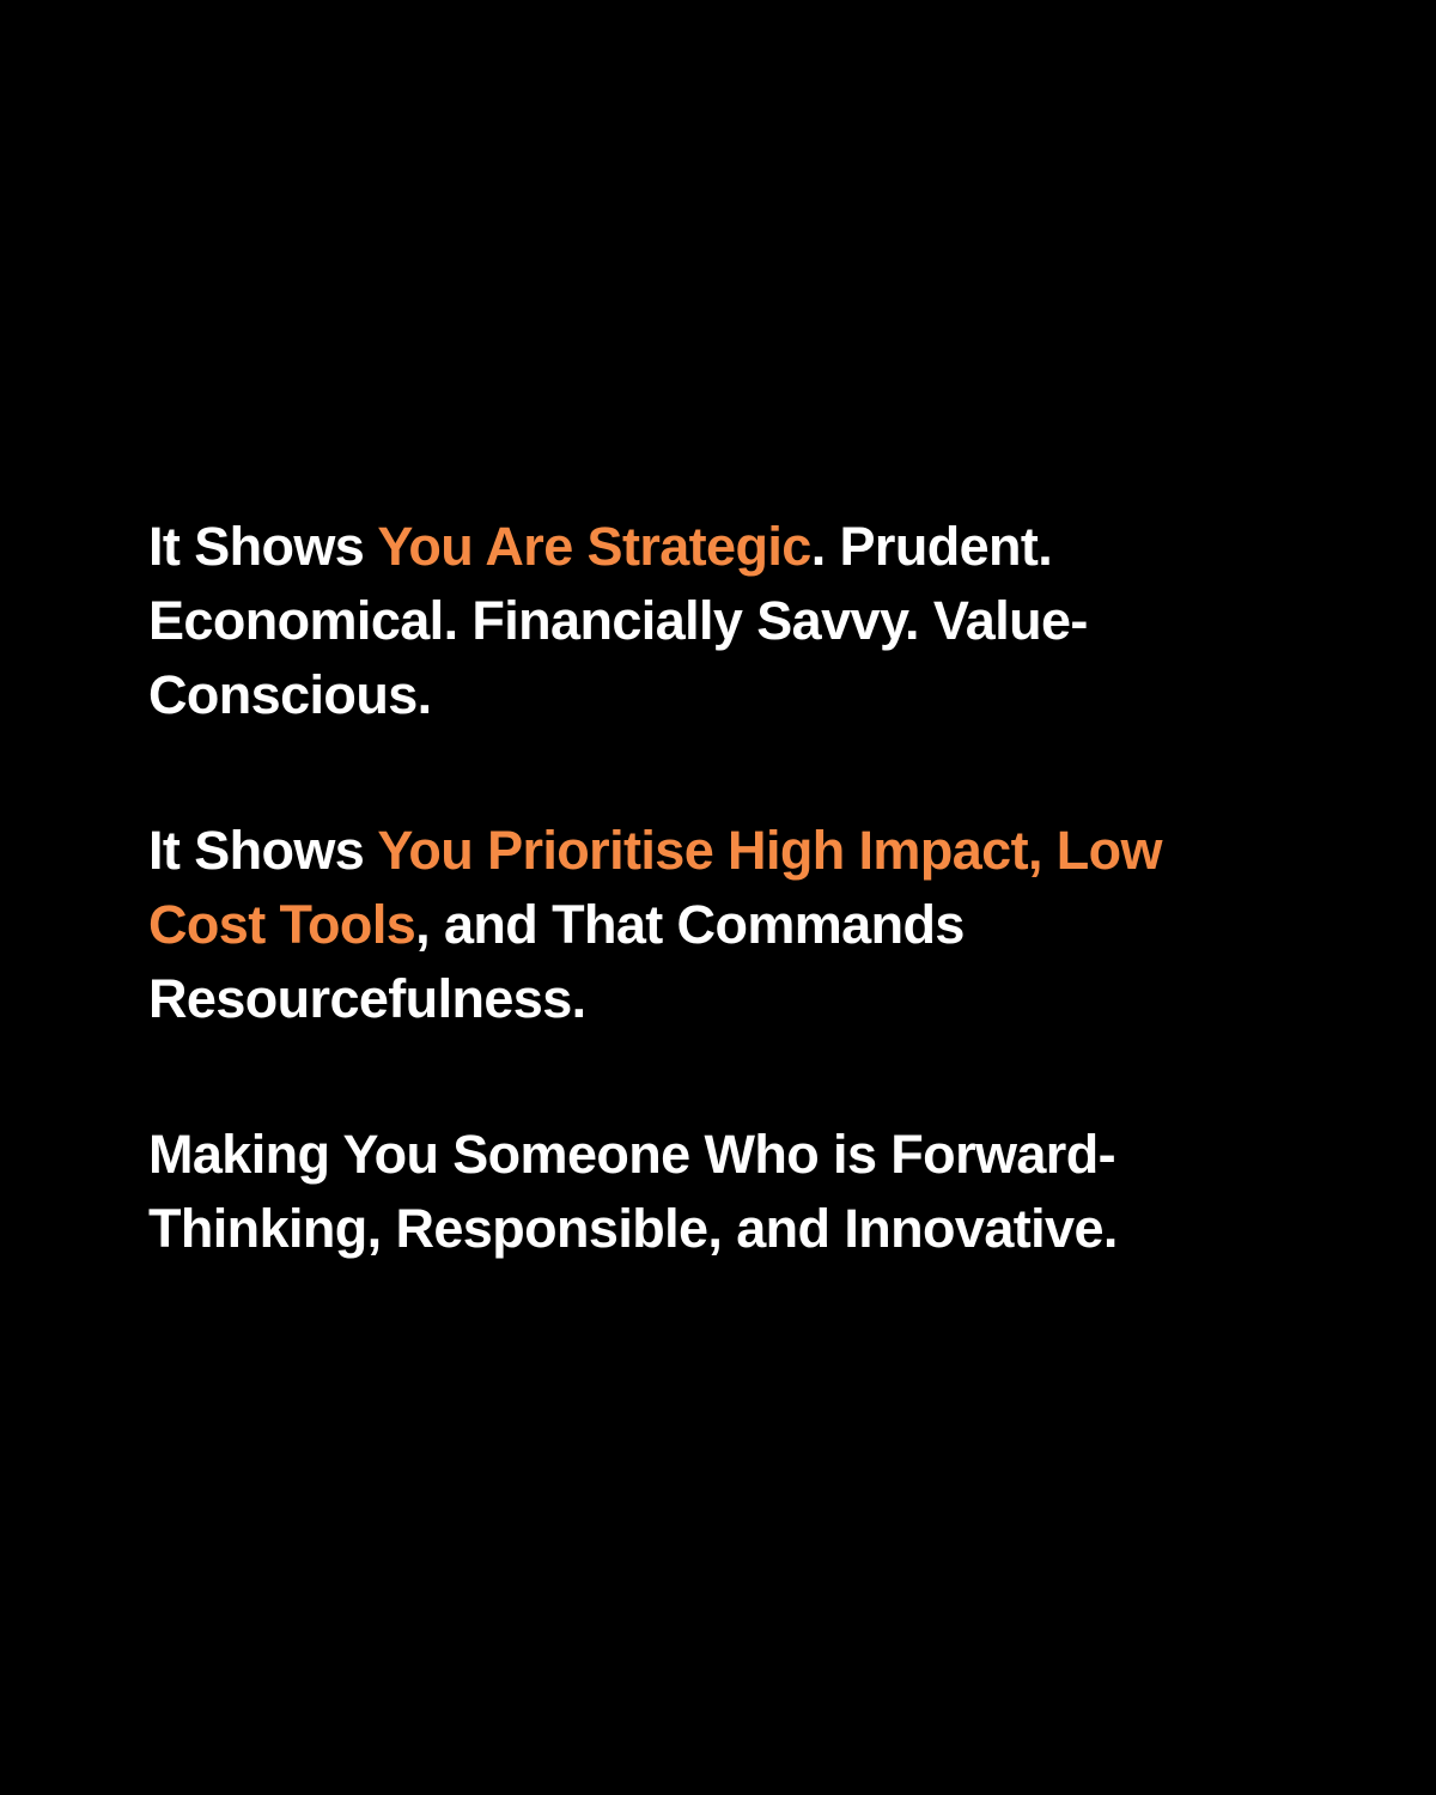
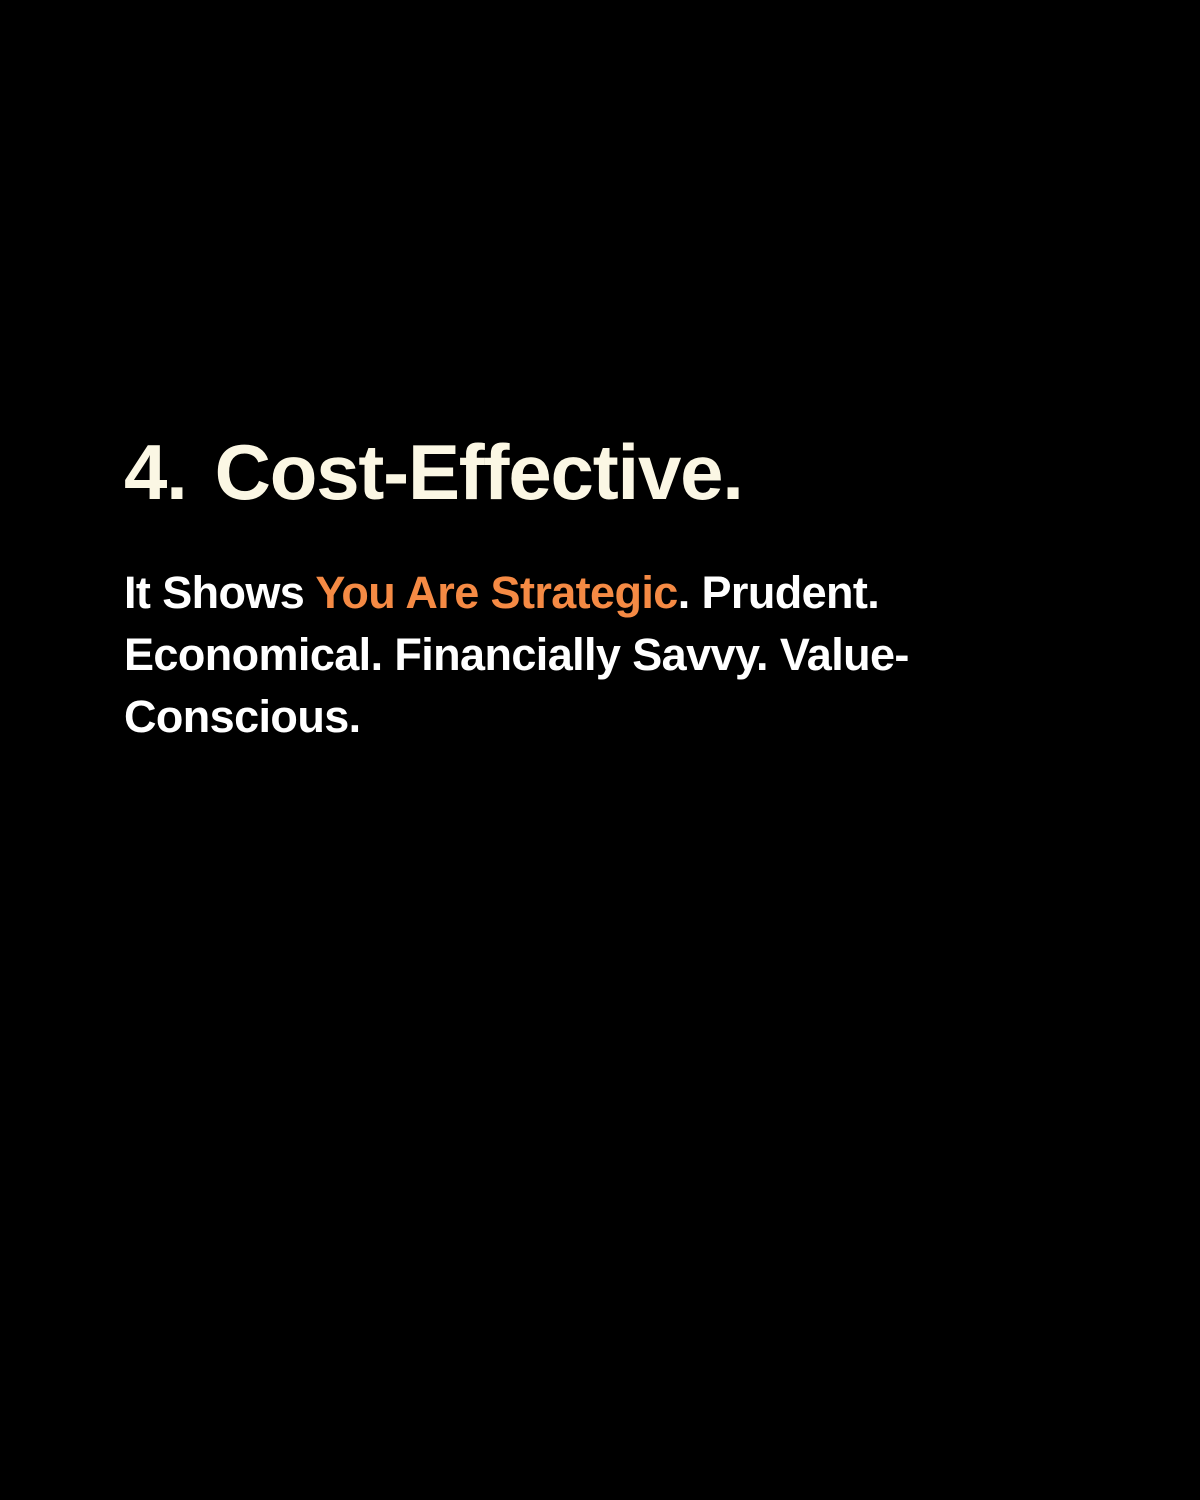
+ 4. Cost-Effective.
  It Shows You Are Strategic. Prudent. Economical. Financially Savvy. Value-Conscious.
- It Shows You Prioritise High Impact, Low Cost Tools, and That Commands Resourcefulness.
- Making You Someone Who is Forward-Thinking, Responsible, and Innovative.
